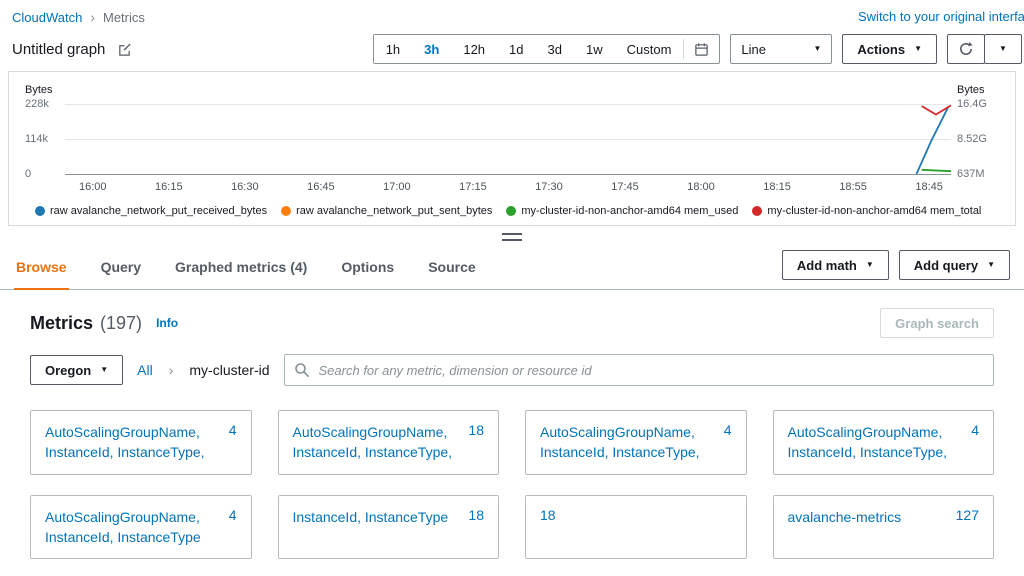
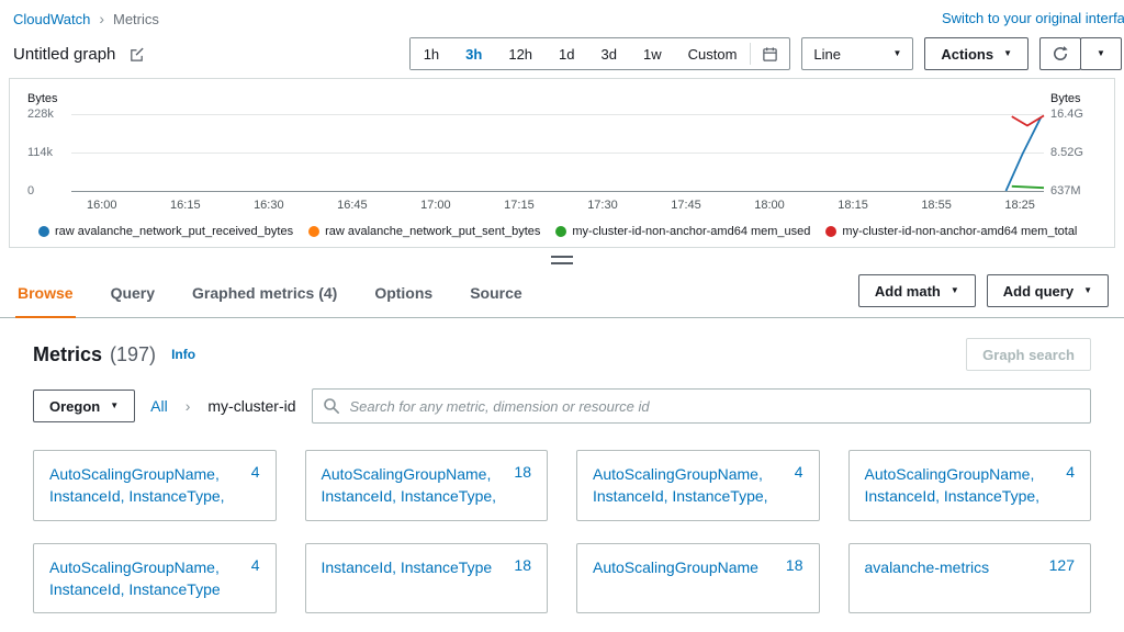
  CloudWatch › Metrics
  Switch to your original interfa
  Untitled graph
  1h
  3h
  12h
  1d
  3d
  1w
  Custom
  Line
  ▼
  Actions
  ▼
  ▼
  Bytes
  Bytes
  228k
  114k
  0
  16.4G
  8.52G
  637M
  16:00
  16:15
  16:30
  16:45
  17:00
  17:15
  17:30
  17:45
  18:00
  18:15
  18:55
- 18:45
+ 18:25
  raw avalanche_network_put_received_bytes
  raw avalanche_network_put_sent_bytes
  my-cluster-id-non-anchor-amd64 mem_used
  my-cluster-id-non-anchor-amd64 mem_total
  Browse
  Query
  Graphed metrics (4)
  Options
  Source
  Add math
  ▼
  Add query
  ▼
  Metrics
  (197)
  Info
  Graph search
  Oregon
  ▼
  All
  ›
  my-cluster-id
  Search for any metric, dimension or resource id
  AutoScalingGroupName, InstanceId, InstanceType,
  4
  AutoScalingGroupName, InstanceId, InstanceType,
  18
  AutoScalingGroupName, InstanceId, InstanceType,
  4
  AutoScalingGroupName, InstanceId, InstanceType,
  4
  AutoScalingGroupName, InstanceId, InstanceType
  4
  InstanceId, InstanceType
  18
+ AutoScalingGroupName
  18
  avalanche-metrics
  127
